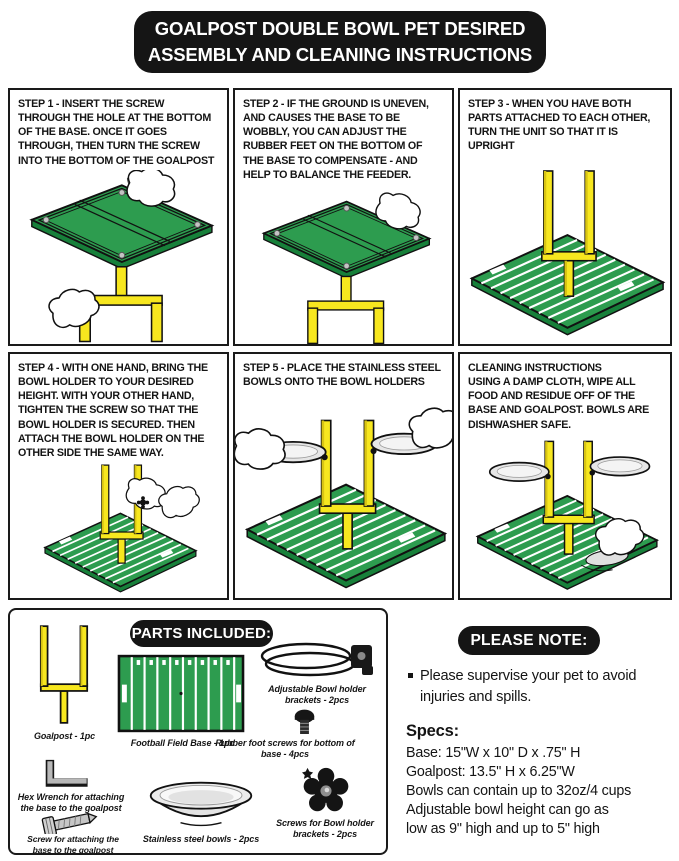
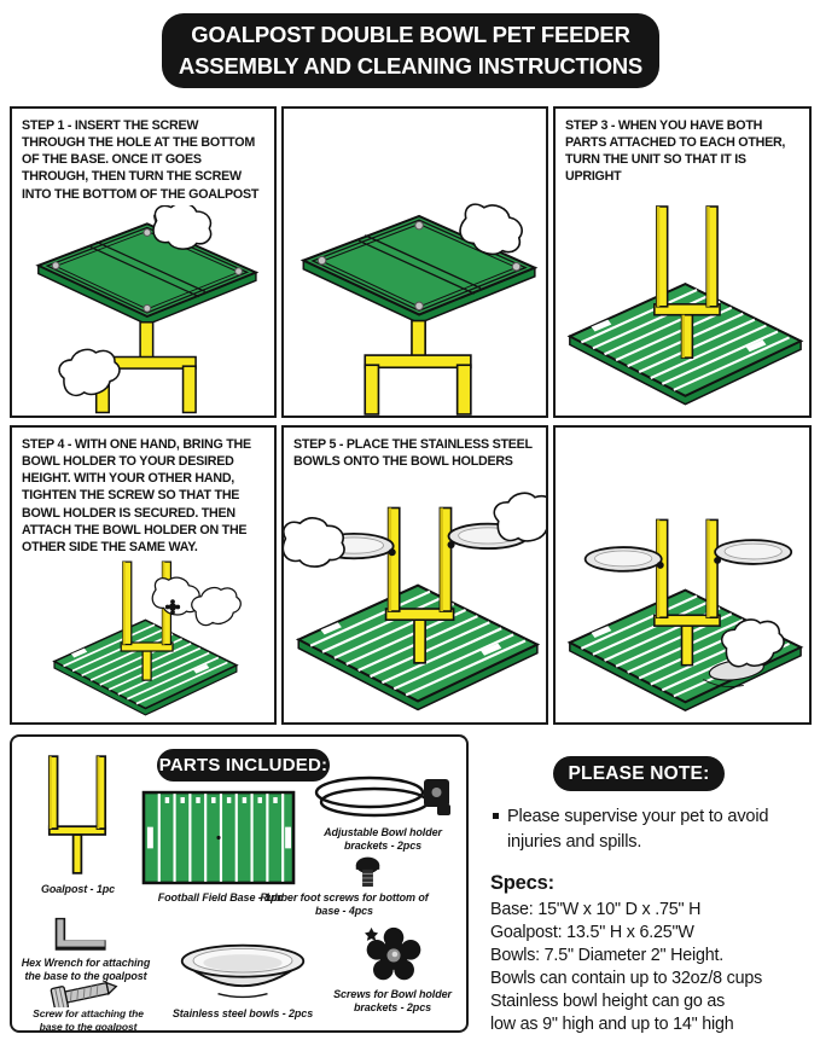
- GOALPOST DOUBLE BOWL PET DESIRED
+ GOALPOST DOUBLE BOWL PET FEEDER
  ASSEMBLY AND CLEANING INSTRUCTIONS
  STEP 1 - INSERT THE SCREW THROUGH THE HOLE AT THE BOTTOM OF THE BASE. ONCE IT GOES THROUGH, THEN TURN THE SCREW INTO THE BOTTOM OF THE GOALPOST
- STEP 2 - IF THE GROUND IS UNEVEN, AND CAUSES THE BASE TO BE WOBBLY, YOU CAN ADJUST THE RUBBER FEET ON THE BOTTOM OF THE BASE TO COMPENSATE - AND HELP TO BALANCE THE FEEDER.
  STEP 3 - WHEN YOU HAVE BOTH PARTS ATTACHED TO EACH OTHER, TURN THE UNIT SO THAT IT IS UPRIGHT
  STEP 4 - WITH ONE HAND, BRING THE BOWL HOLDER TO YOUR DESIRED HEIGHT. WITH YOUR OTHER HAND, TIGHTEN THE SCREW SO THAT THE BOWL HOLDER IS SECURED. THEN ATTACH THE BOWL HOLDER ON THE OTHER SIDE THE SAME WAY.
  STEP 5 - PLACE THE STAINLESS STEEL BOWLS ONTO THE BOWL HOLDERS
- CLEANING INSTRUCTIONS
- USING A DAMP CLOTH, WIPE ALL FOOD AND RESIDUE OFF OF THE BASE AND GOALPOST. BOWLS ARE DISHWASHER SAFE.
  PARTS INCLUDED:
  Goalpost - 1pc
  Football Field Base - 1pc
  Adjustable Bowl holder brackets - 2pcs
  Rubber foot screws for bottom of base - 4pcs
  Hex Wrench for attaching the base to the goalpost
  Screw for attaching the base to the goalpost
  Stainless steel bowls - 2pcs
  Screws for Bowl holder brackets - 2pcs
  PLEASE NOTE:
  Please supervise your pet to avoid injuries and spills.
  Specs:
  Base: 15"W x 10" D x .75" H
  Goalpost: 13.5" H x 6.25"W
+ Bowls: 7.5" Diameter 2" Height.
- Bowls can contain up to 32oz/4 cups
+ Bowls can contain up to 32oz/8 cups
- Adjustable bowl height can go as
+ Stainless bowl height can go as
- low as 9" high and up to 5" high
+ low as 9" high and up to 14" high
